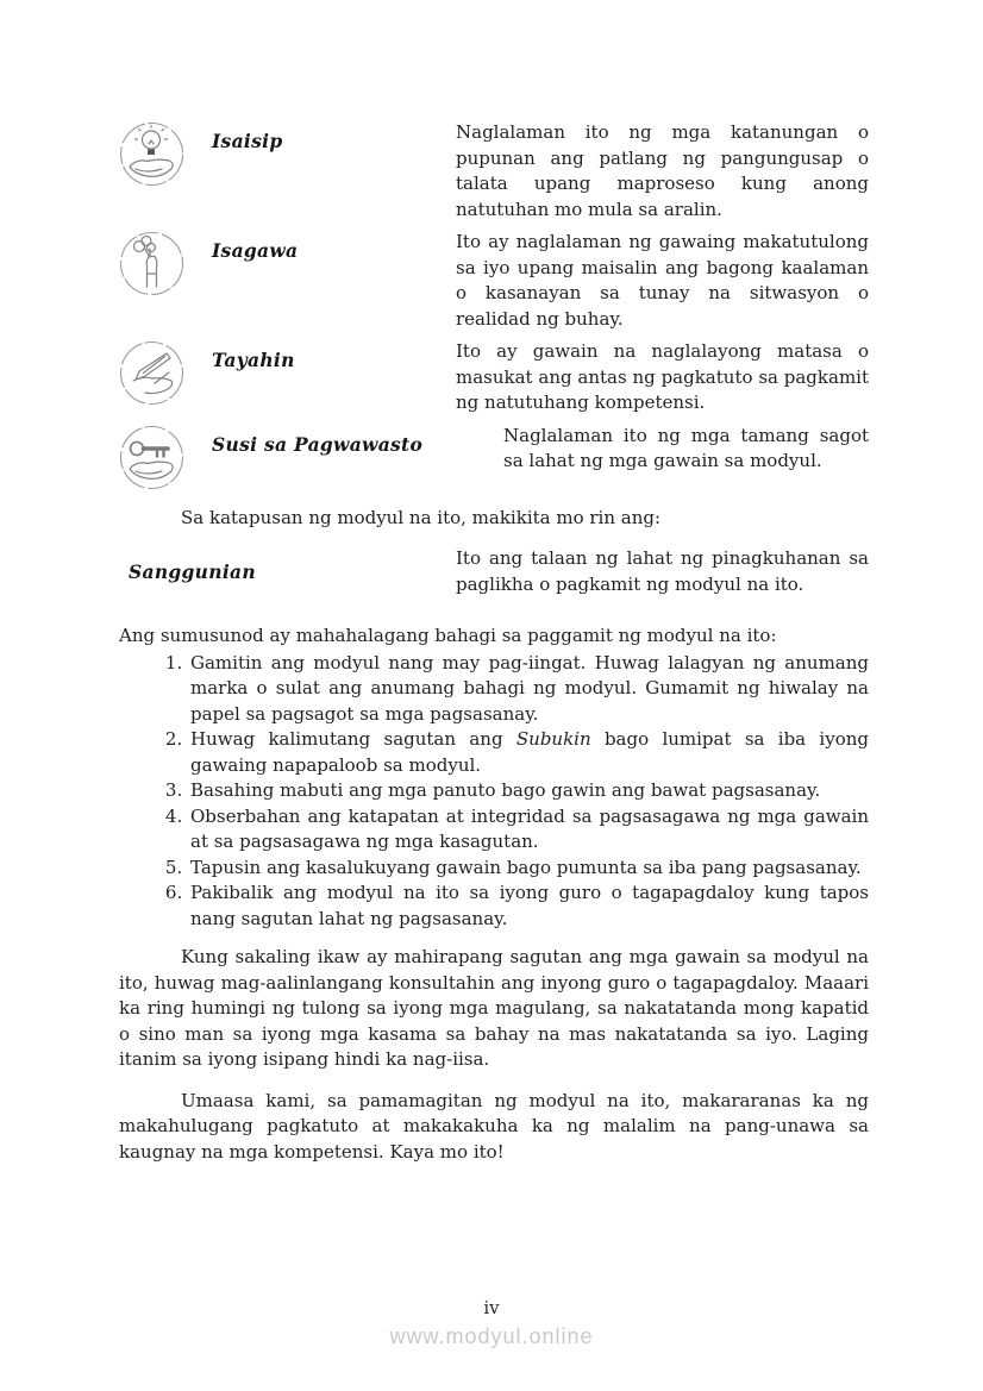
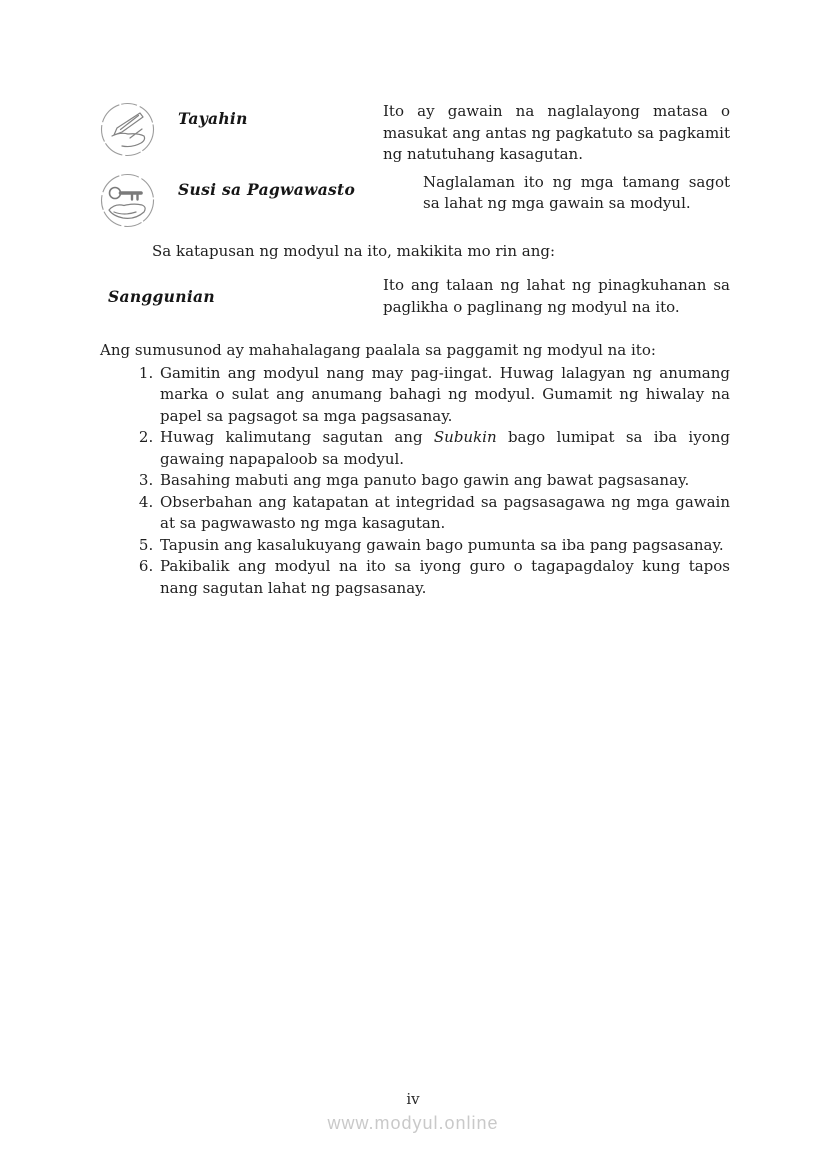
- Isaisip
- Naglalaman ito ng mga katanungan o pupunan ang patlang ng pangungusap o talata upang maproseso kung anong natutuhan mo mula sa aralin.
- Isagawa
- Ito ay naglalaman ng gawaing makatutulong sa iyo upang maisalin ang bagong kaalaman o kasanayan sa tunay na sitwasyon o realidad ng buhay.
  Tayahin
- Ito ay gawain na naglalayong matasa o masukat ang antas ng pagkatuto sa pagkamit ng natutuhang kompetensi.
+ Ito ay gawain na naglalayong matasa o masukat ang antas ng pagkatuto sa pagkamit ng natutuhang kasagutan.
  Susi sa Pagwawasto
  Naglalaman ito ng mga tamang sagot sa lahat ng mga gawain sa modyul.
  Sa katapusan ng modyul na ito, makikita mo rin ang:
  Sanggunian
- Ito ang talaan ng lahat ng pinagkuhanan sa paglikha o pagkamit ng modyul na ito.
+ Ito ang talaan ng lahat ng pinagkuhanan sa paglikha o paglinang ng modyul na ito.
- Ang sumusunod ay mahahalagang bahagi sa paggamit ng modyul na ito:
+ Ang sumusunod ay mahahalagang paalala sa paggamit ng modyul na ito:
  Gamitin ang modyul nang may pag-iingat. Huwag lalagyan ng anumang marka o sulat ang anumang bahagi ng modyul. Gumamit ng hiwalay na papel sa pagsagot sa mga pagsasanay.
  Huwag kalimutang sagutan ang Subukin bago lumipat sa iba iyong gawaing napapaloob sa modyul.
  Basahing mabuti ang mga panuto bago gawin ang bawat pagsasanay.
- Obserbahan ang katapatan at integridad sa pagsasagawa ng mga gawain at sa pagsasagawa ng mga kasagutan.
+ Obserbahan ang katapatan at integridad sa pagsasagawa ng mga gawain at sa pagwawasto ng mga kasagutan.
  Tapusin ang kasalukuyang gawain bago pumunta sa iba pang pagsasanay.
  Pakibalik ang modyul na ito sa iyong guro o tagapagdaloy kung tapos nang sagutan lahat ng pagsasanay.
- Kung sakaling ikaw ay mahirapang sagutan ang mga gawain sa modyul na ito, huwag mag-aalinlangang konsultahin ang inyong guro o tagapagdaloy. Maaari ka ring humingi ng tulong sa iyong mga magulang, sa nakatatanda mong kapatid o sino man sa iyong mga kasama sa bahay na mas nakatatanda sa iyo. Laging itanim sa iyong isipang hindi ka nag-iisa.
- Umaasa kami, sa pamamagitan ng modyul na ito, makararanas ka ng makahulugang pagkatuto at makakakuha ka ng malalim na pang-unawa sa kaugnay na mga kompetensi. Kaya mo ito!
  iv
  www.modyul.online
